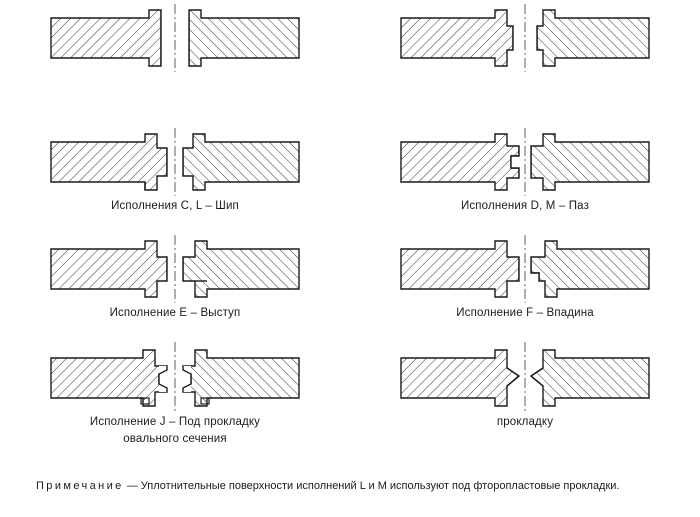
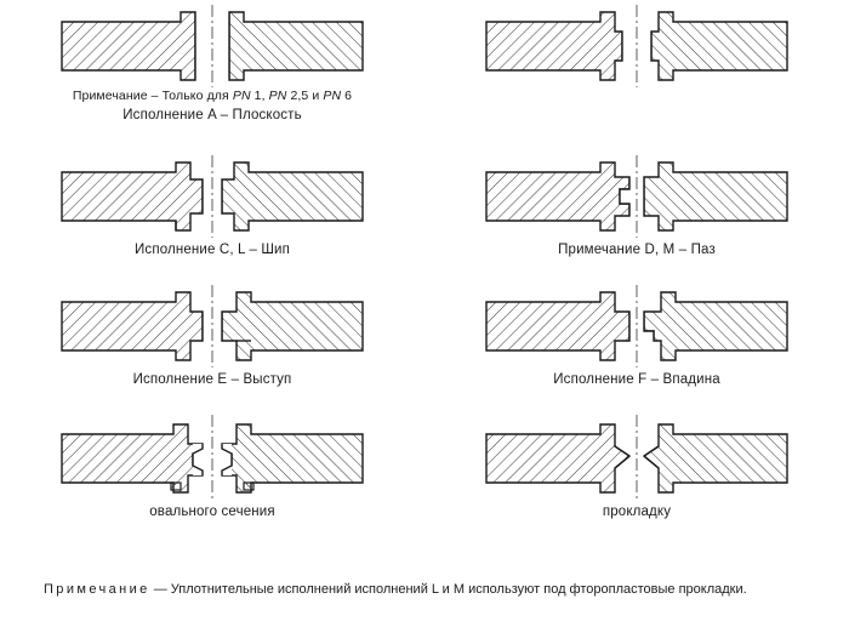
+ Примечание – Только для PN 1, PN 2,5 и PN 6
+ Исполнение A – Плоскость
- Исполнения C, L – Шип
+ Исполнение C, L – Шип
- Исполнения D, M – Паз
+ Примечание D, M – Паз
  Исполнение E – Выступ
  Исполнение F – Впадина
- Исполнение J – Под прокладку
  овального сечения
  прокладку
- Примечание — Уплотнительные поверхности исполнений L и M используют под фторопластовые прокладки.
+ Примечание — Уплотнительные исполнений исполнений L и M используют под фторопластовые прокладки.
